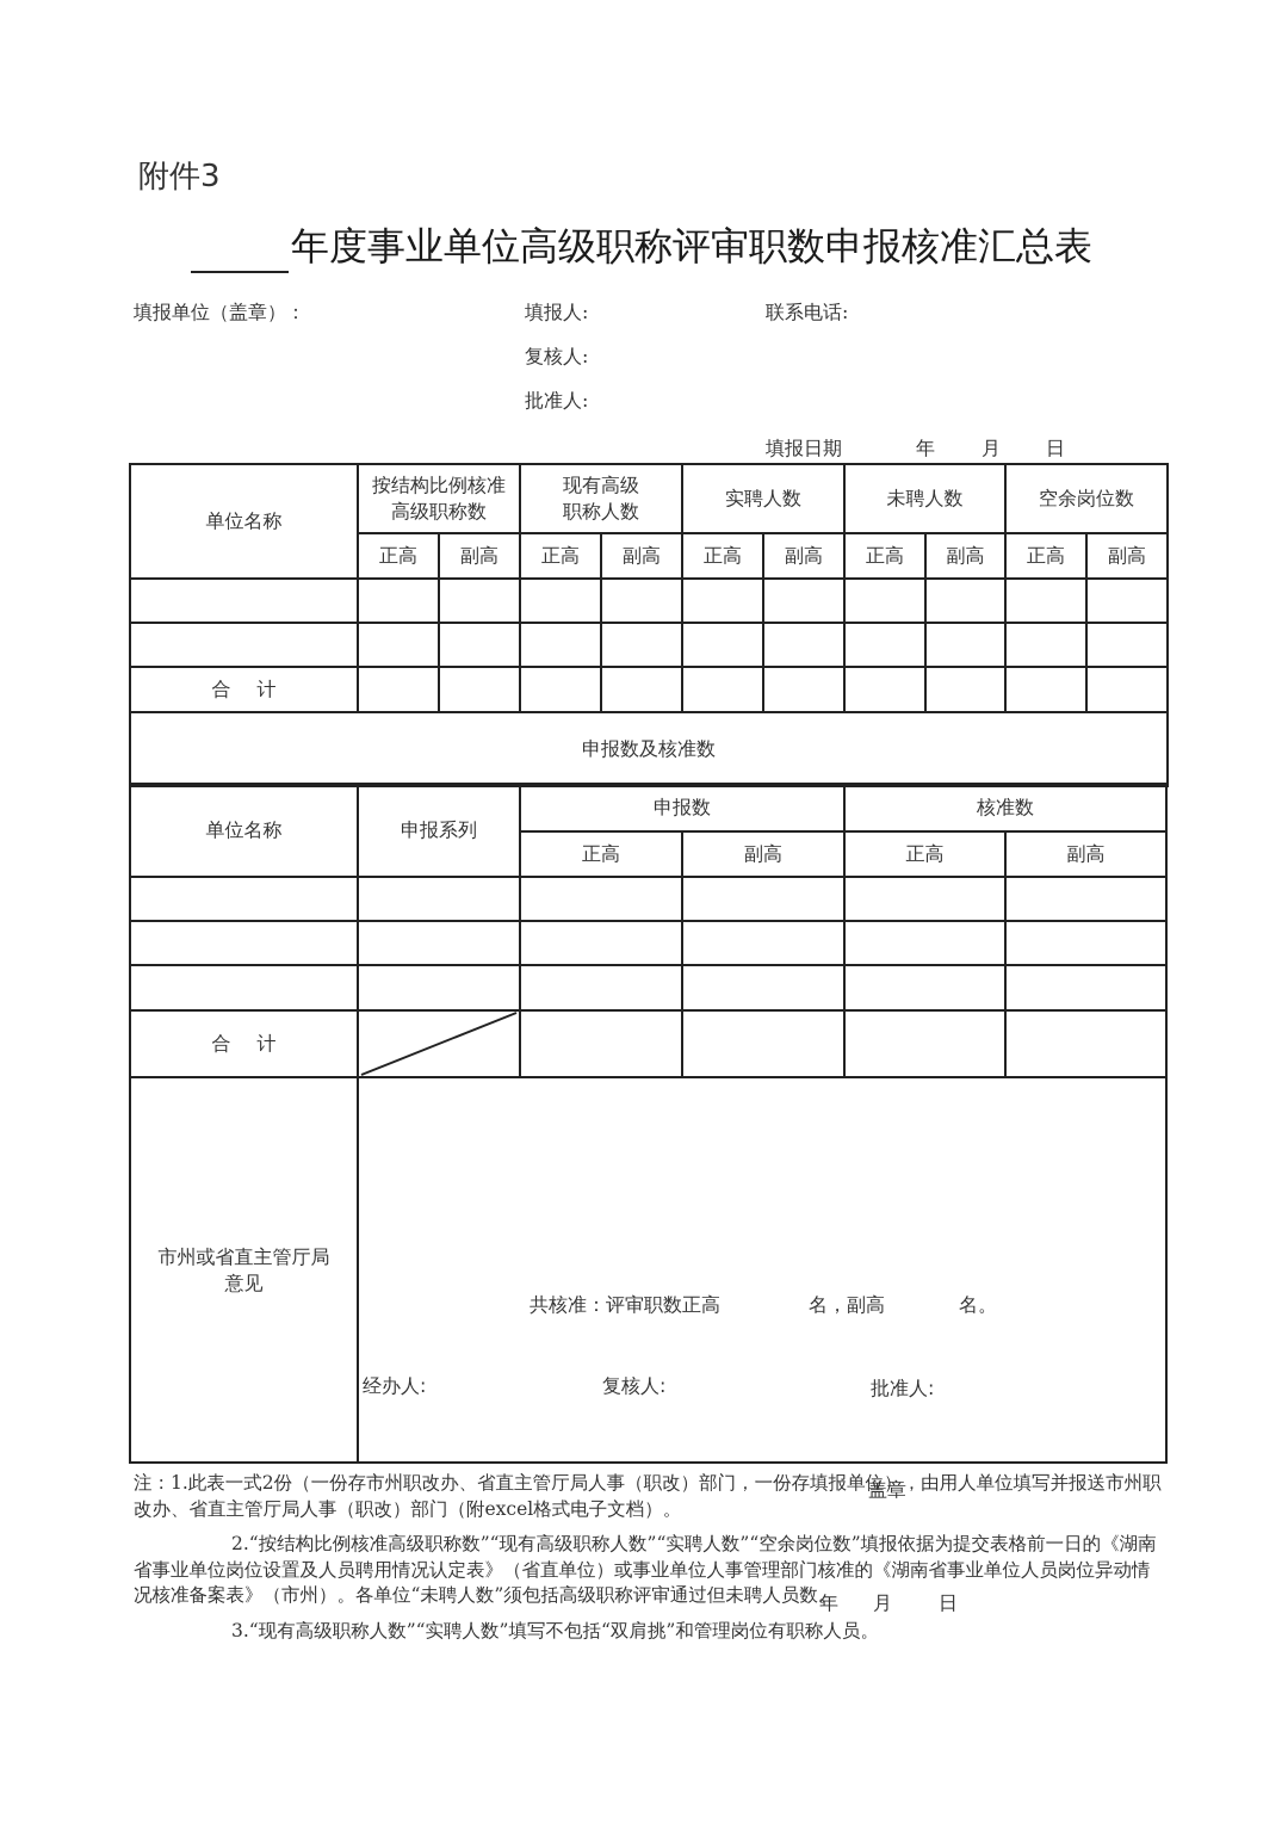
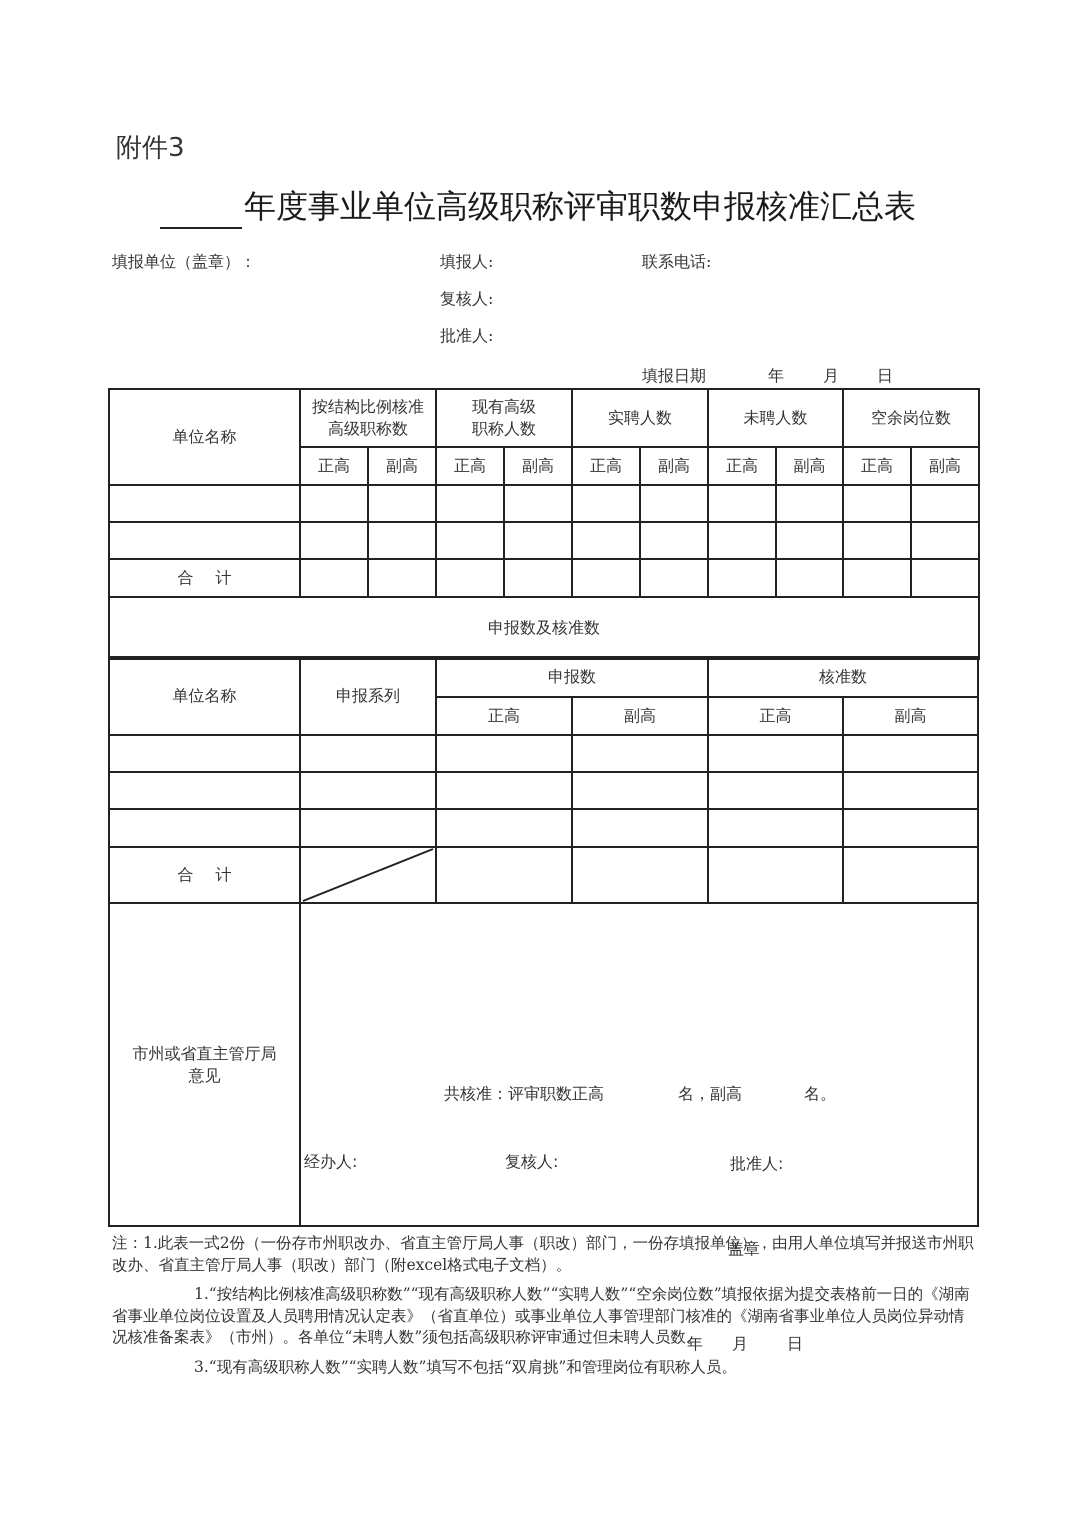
  附件3
  年度事业单位高级职称评审职数申报核准汇总表
  填报单位（盖章）：
  填报人:
  联系电话:
  复核人:
  批准人:
  填报日期
  年
  月
  日
  单位名称	按结构比例核准 高级职称数	现有高级 职称人数	实聘人数	未聘人数	空余岗位数
  正高	副高	正高	副高	正高	副高	正高	副高	正高	副高
  合计
  申报数及核准数
  单位名称	申报系列	申报数	核准数
  正高	副高	正高	副高
  合计
  市州或省直主管厅局 意见	共核准：评审职数正高 名，副高 名。 经办人: 复核人: 批准人: 盖章 年 月 日
  注：1.此表一式2份（一份存市州职改办、省直主管厅局人事（职改）部门，一份存填报单位），由用人单位填写并报送市州职改办、省直主管厅局人事（职改）部门（附excel格式电子文档）。
- 2.“按结构比例核准高级职称数”“现有高级职称人数”“实聘人数”“空余岗位数”填报依据为提交表格前一日的《湖南省事业单位岗位设置及人员聘用情况认定表》（省直单位）或事业单位人事管理部门核准的《湖南省事业单位人员岗位异动情况核准备案表》（市州）。各单位“未聘人数”须包括高级职称评审通过但未聘人员数。
+ 1.“按结构比例核准高级职称数”“现有高级职称人数”“实聘人数”“空余岗位数”填报依据为提交表格前一日的《湖南省事业单位岗位设置及人员聘用情况认定表》（省直单位）或事业单位人事管理部门核准的《湖南省事业单位人员岗位异动情况核准备案表》（市州）。各单位“未聘人数”须包括高级职称评审通过但未聘人员数。
  3.“现有高级职称人数”“实聘人数”填写不包括“双肩挑”和管理岗位有职称人员。
